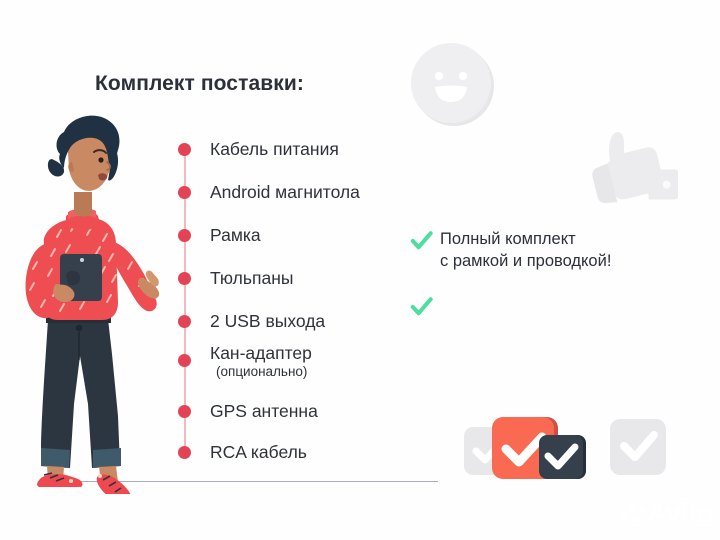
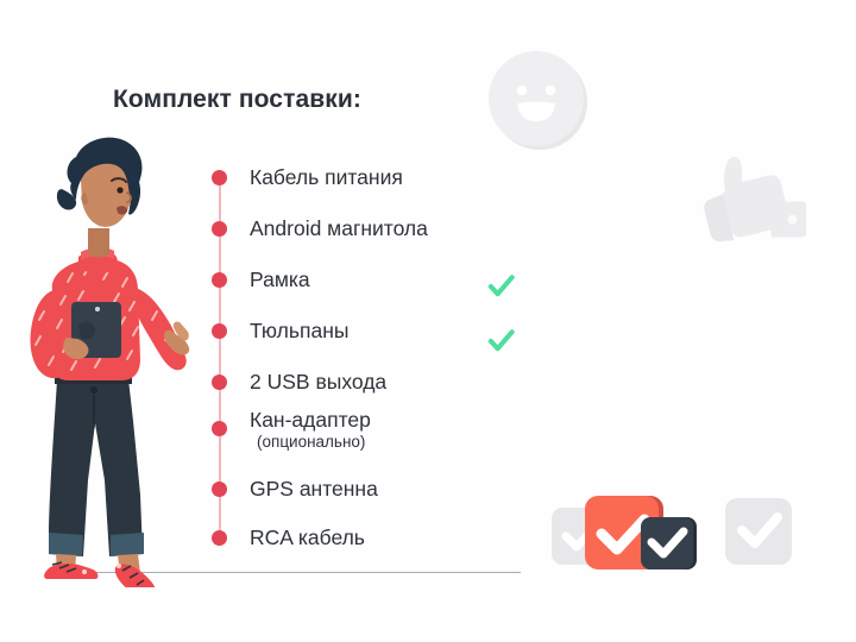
  Комплект поставки:
  Кабель питания
  Android магнитола
  Рамка
  Тюльпаны
  2 USB выхода
  Кан-адаптер
  (опционально)
  GPS антенна
  RCA кабель
- Полный комплект
- с рамкой и проводкой!
